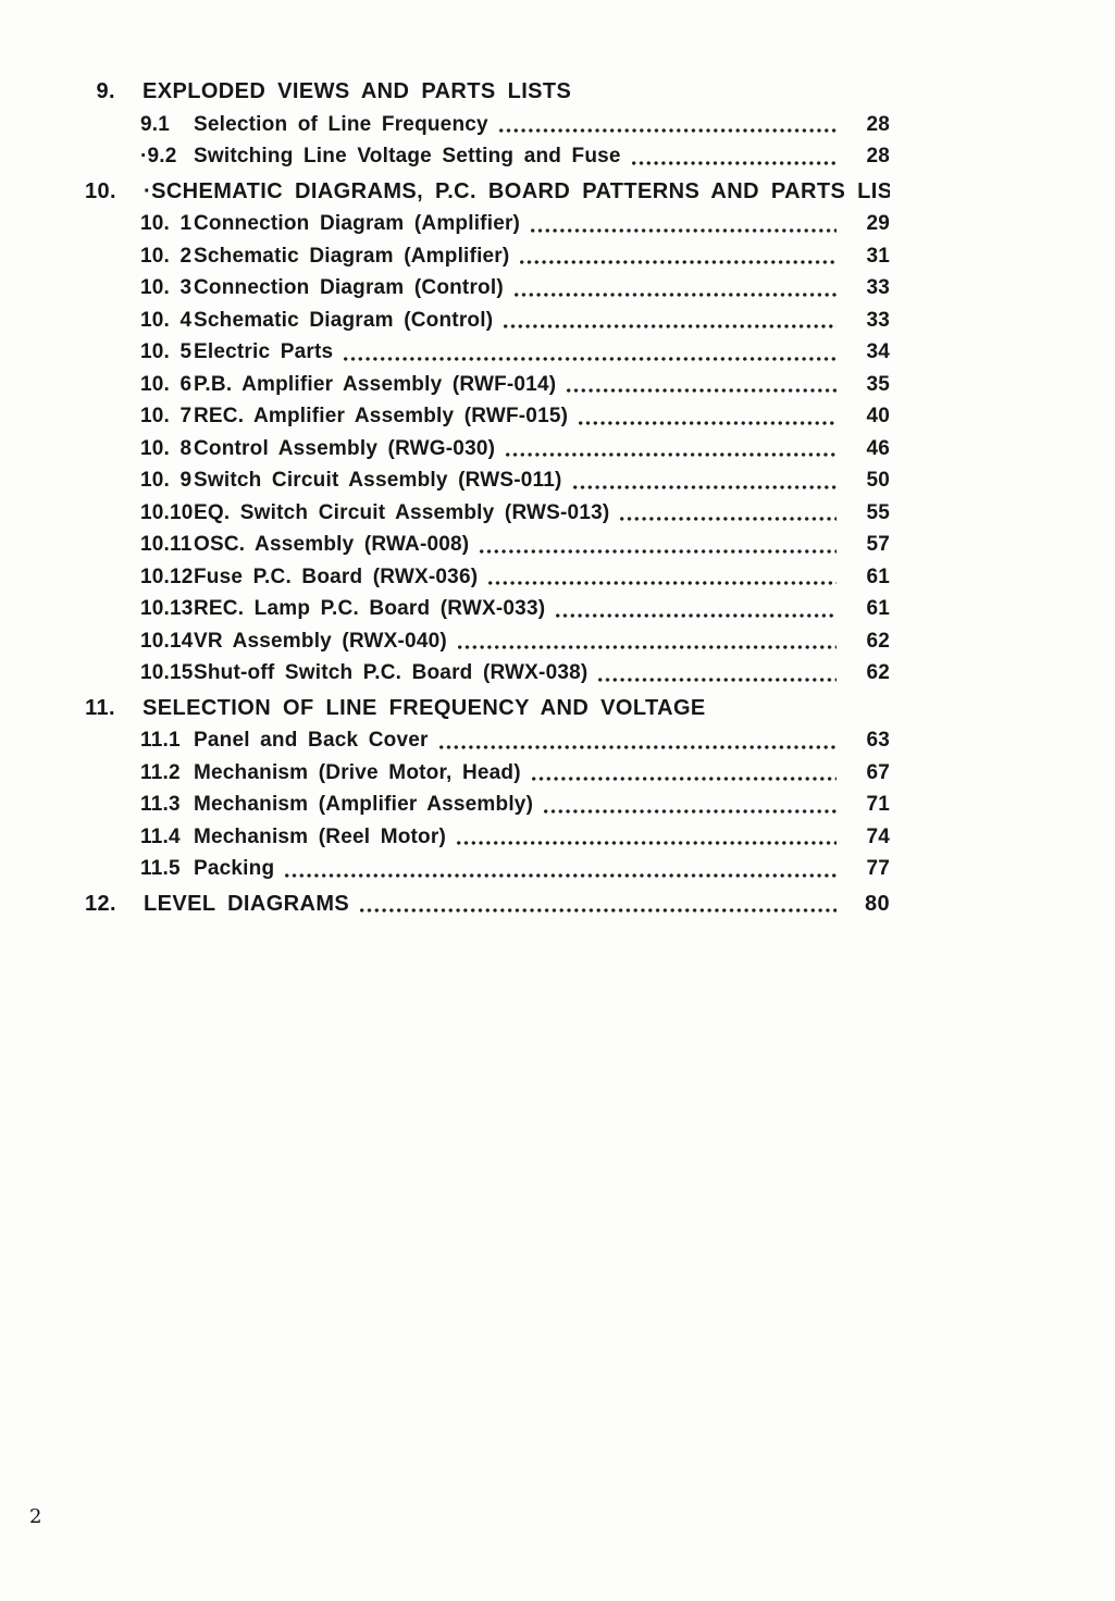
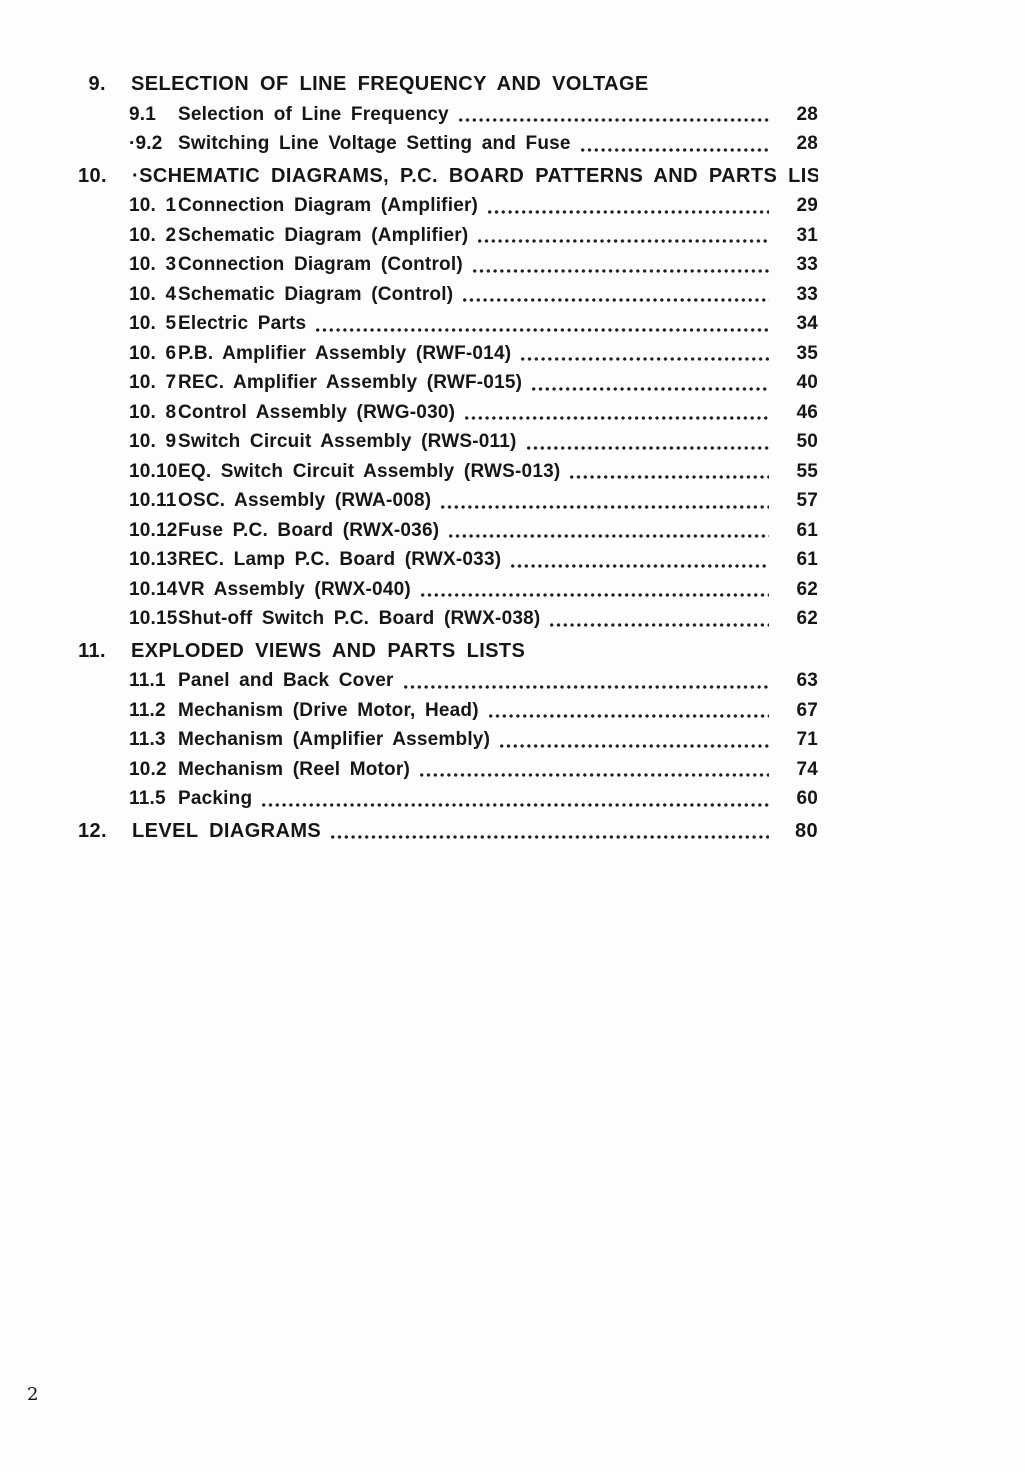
  9.
- EXPLODED VIEWS AND PARTS LISTS
+ SELECTION OF LINE FREQUENCY AND VOLTAGE
  9.1
  Selection of Line Frequency
  28
  ·9.2
  Switching Line Voltage Setting and Fuse
  28
  10.
  ·SCHEMATIC DIAGRAMS, P.C. BOARD PATTERNS AND PARTS LIS
  10. 1
  Connection Diagram (Amplifier)
  29
  10. 2
  Schematic Diagram (Amplifier)
  31
  10. 3
  Connection Diagram (Control)
  33
  10. 4
  Schematic Diagram (Control)
  33
  10. 5
  Electric Parts
  34
  10. 6
  P.B. Amplifier Assembly (RWF-014)
  35
  10. 7
  REC. Amplifier Assembly (RWF-015)
  40
  10. 8
  Control Assembly (RWG-030)
  46
  10. 9
  Switch Circuit Assembly (RWS-011)
  50
  10.10
  EQ. Switch Circuit Assembly (RWS-013)
  55
  10.11
  OSC. Assembly (RWA-008)
  57
  10.12
  Fuse P.C. Board (RWX-036)
  61
  10.13
  REC. Lamp P.C. Board (RWX-033)
  61
  10.14
  VR Assembly (RWX-040)
  62
  10.15
  Shut-off Switch P.C. Board (RWX-038)
  62
  11.
- SELECTION OF LINE FREQUENCY AND VOLTAGE
+ EXPLODED VIEWS AND PARTS LISTS
  11.1
  Panel and Back Cover
  63
  11.2
  Mechanism (Drive Motor, Head)
  67
  11.3
  Mechanism (Amplifier Assembly)
  71
- 11.4
+ 10.2
  Mechanism (Reel Motor)
  74
  11.5
  Packing
- 77
+ 60
  12.
  LEVEL DIAGRAMS
  80
  2
